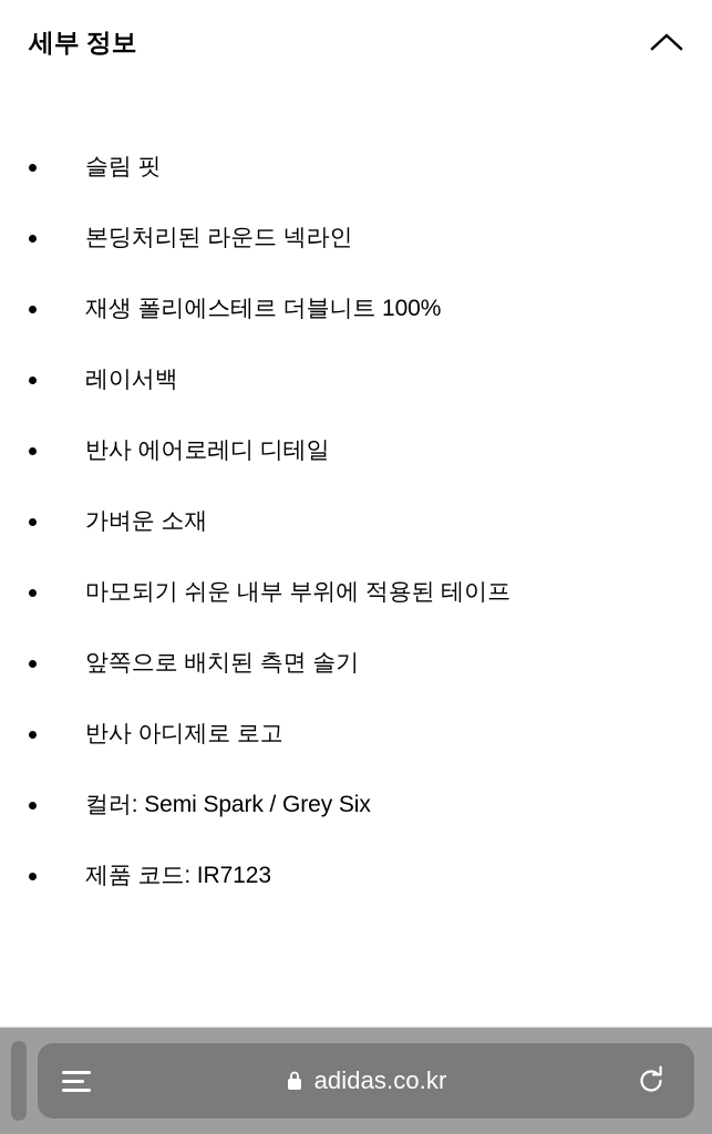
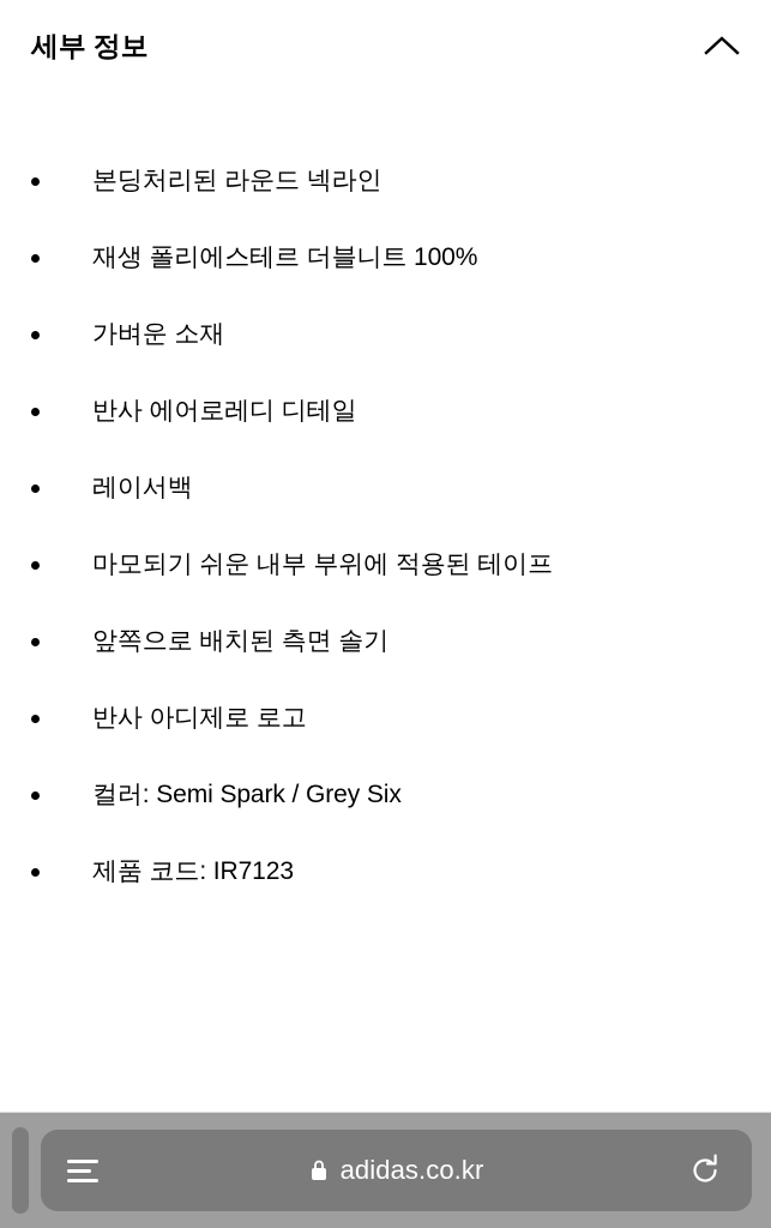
  세부 정보
- 슬림 핏
  본딩처리된 라운드 넥라인
  재생 폴리에스테르 더블니트 100%
- 레이서백
+ 가벼운 소재
  반사 에어로레디 디테일
- 가벼운 소재
+ 레이서백
  마모되기 쉬운 내부 부위에 적용된 테이프
  앞쪽으로 배치된 측면 솔기
  반사 아디제로 로고
  컬러: Semi Spark / Grey Six
  제품 코드: IR7123
  adidas.co.kr
